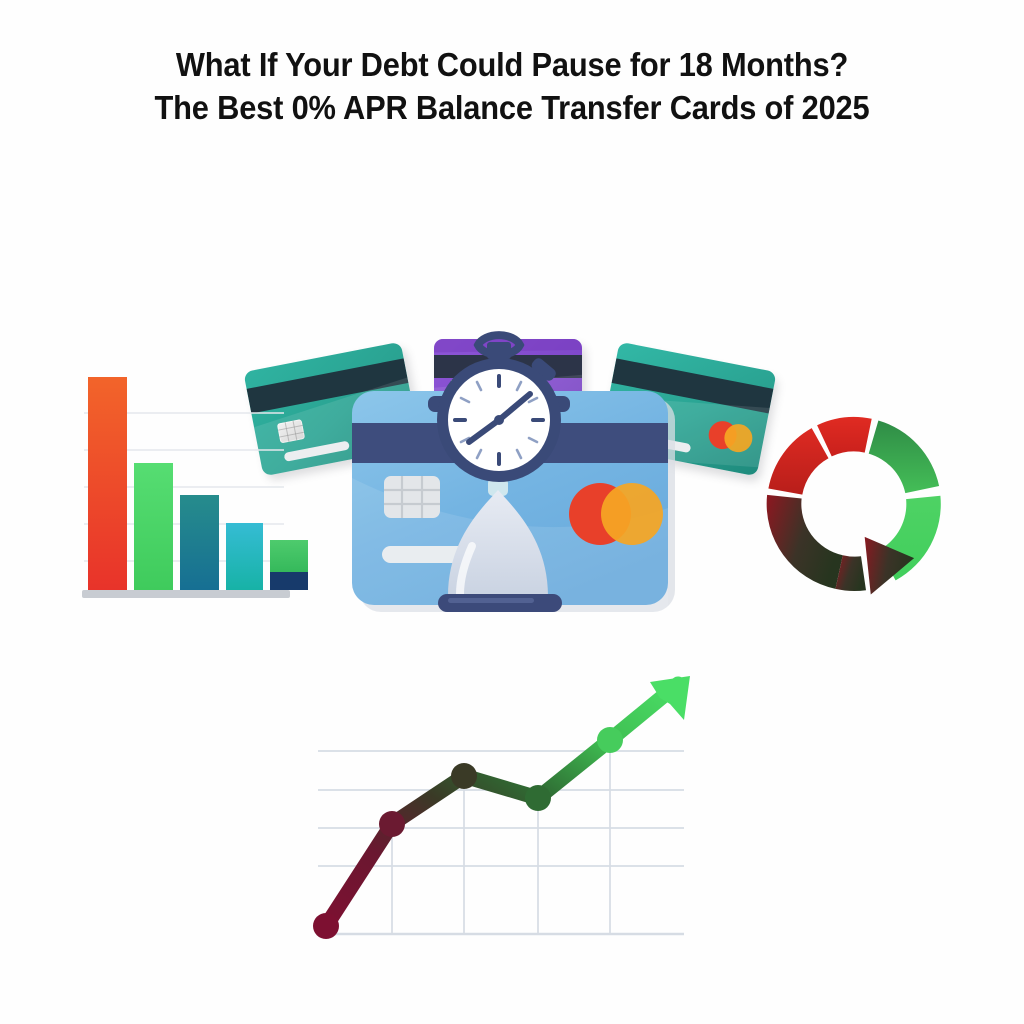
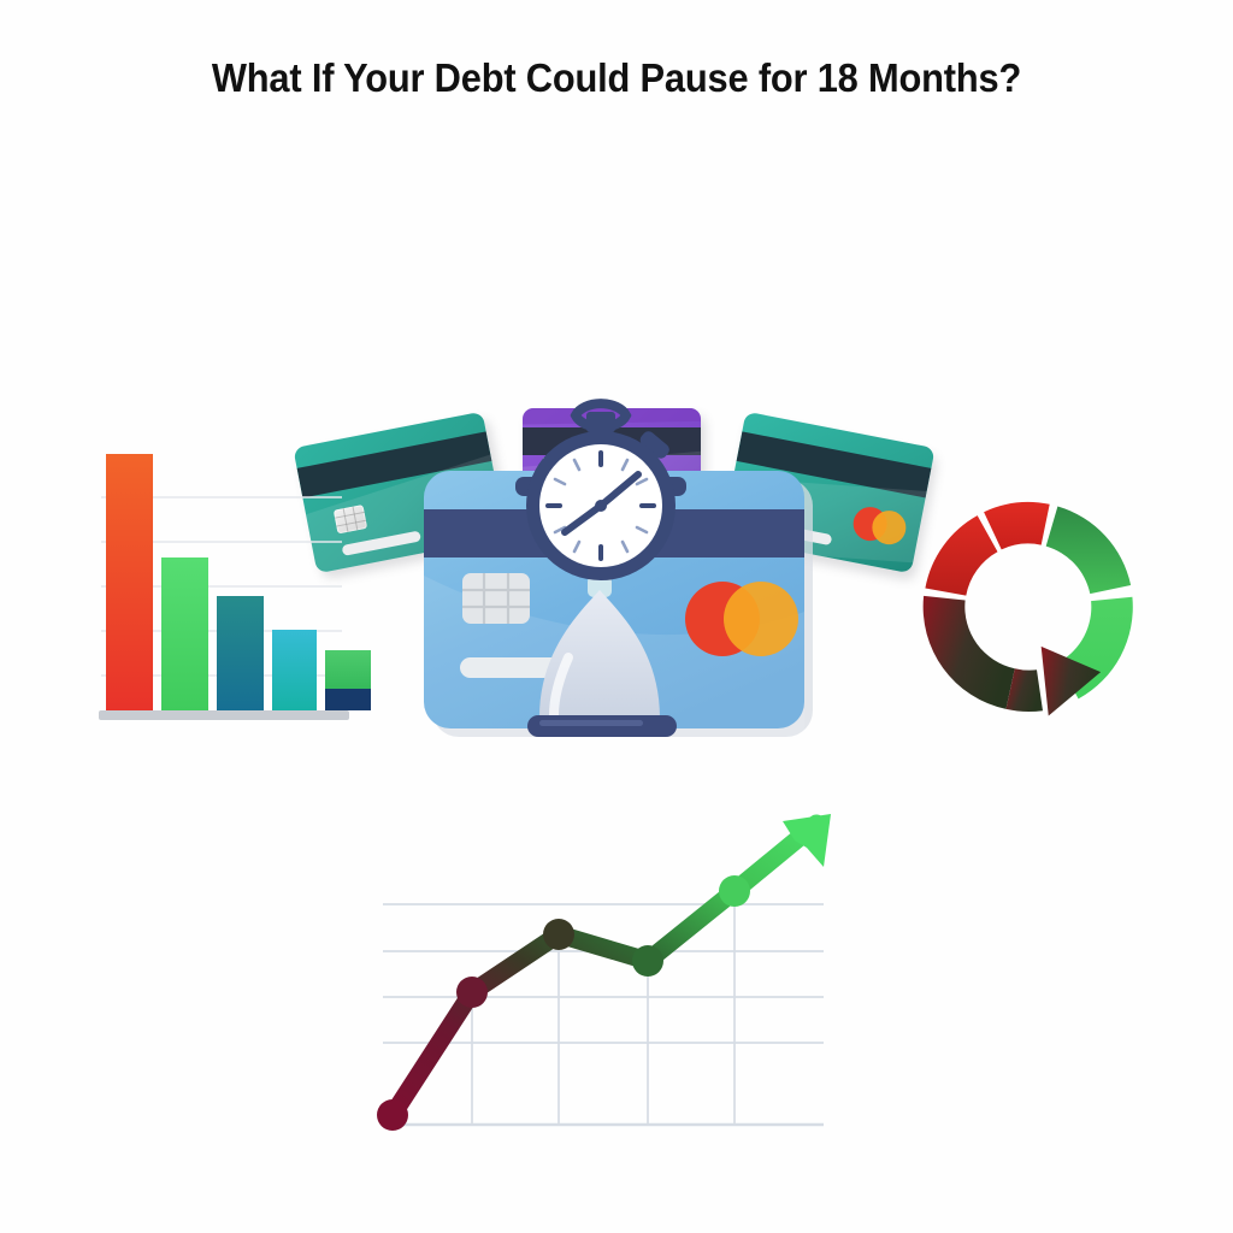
  What If Your Debt Could Pause for 18 Months?
- The Best 0% APR Balance Transfer Cards of 2025
